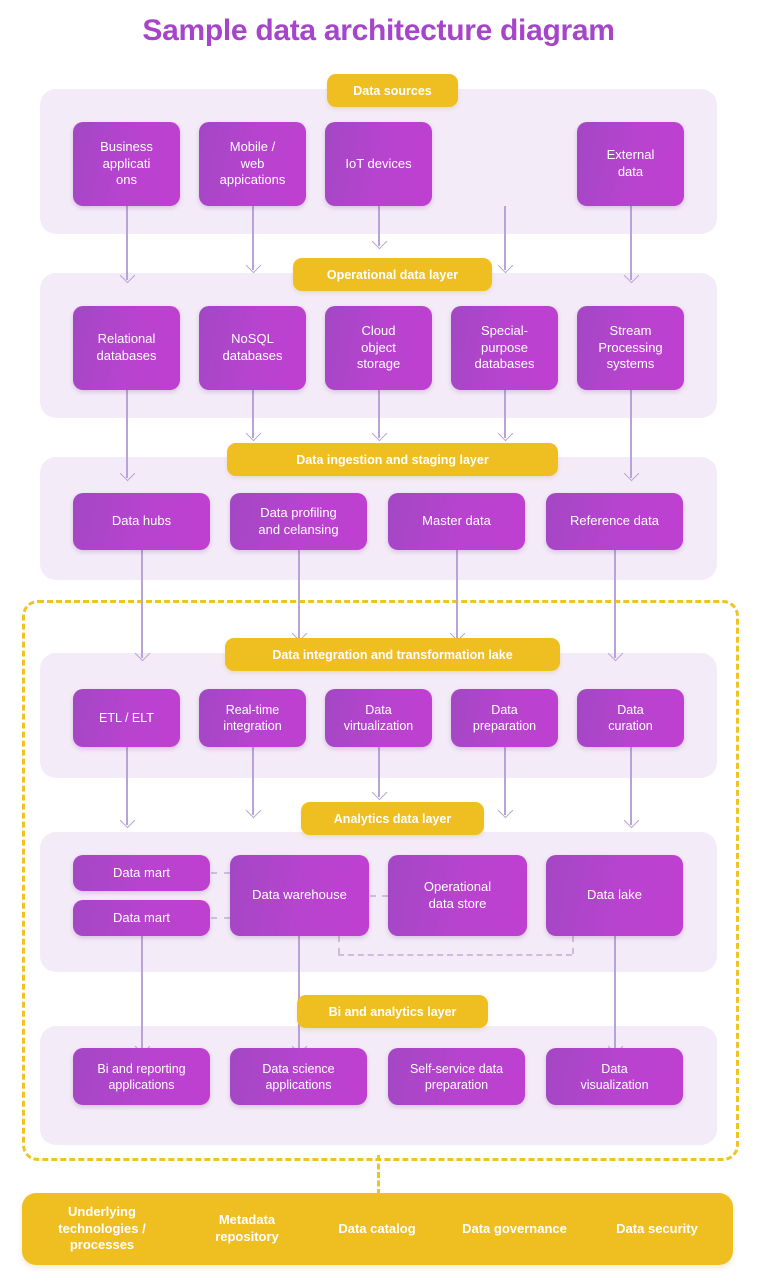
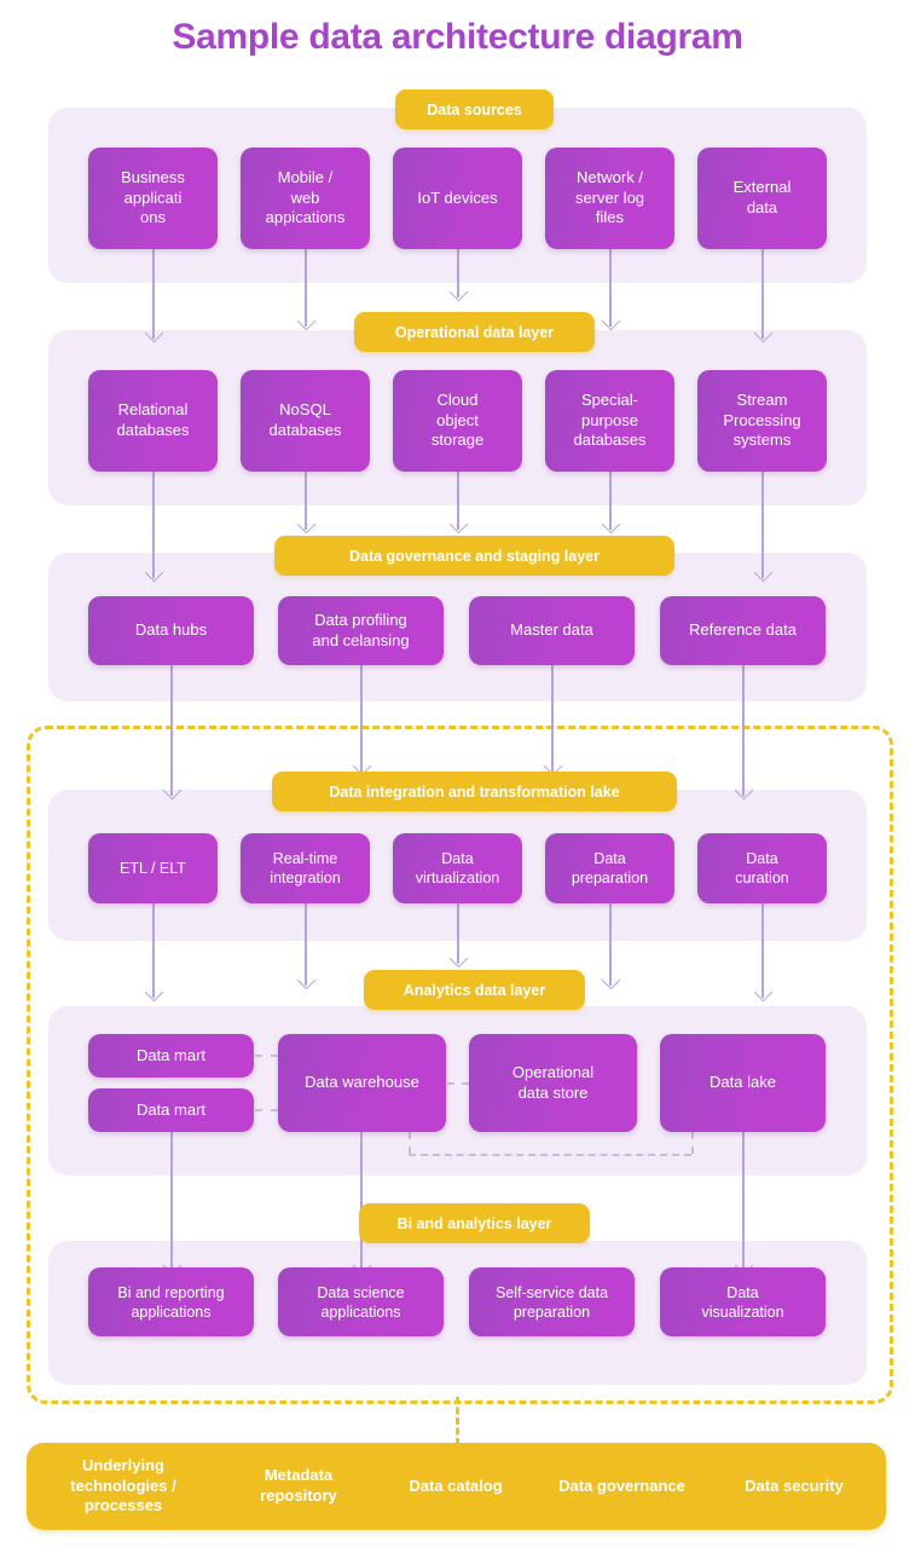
  Sample data architecture diagram
  Data sources
  Business
  applicati
  ons
  Mobile /
  web
  appications
  IoT devices
+ Network /
+ server log
+ files
  External
  data
  Operational data layer
  Relational
  databases
  NoSQL
  databases
  Cloud
  object
  storage
  Special-
  purpose
  databases
  Stream
  Processing
  systems
- Data ingestion and staging layer
+ Data governance and staging layer
  Data hubs
  Data profiling
  and celansing
  Master data
  Reference data
  Data integration and transformation lake
  ETL / ELT
  Real-time
  integration
  Data
  virtualization
  Data
  preparation
  Data
  curation
  Analytics data layer
  Data mart
  Data mart
  Data warehouse
  Operational
  data store
  Data lake
  Bi and analytics layer
  Bi and reporting
  applications
  Data science
  applications
  Self-service data
  preparation
  Data
  visualization
  Underlying
  technologies /
  processes
  Metadata
  repository
  Data catalog
  Data governance
  Data security
